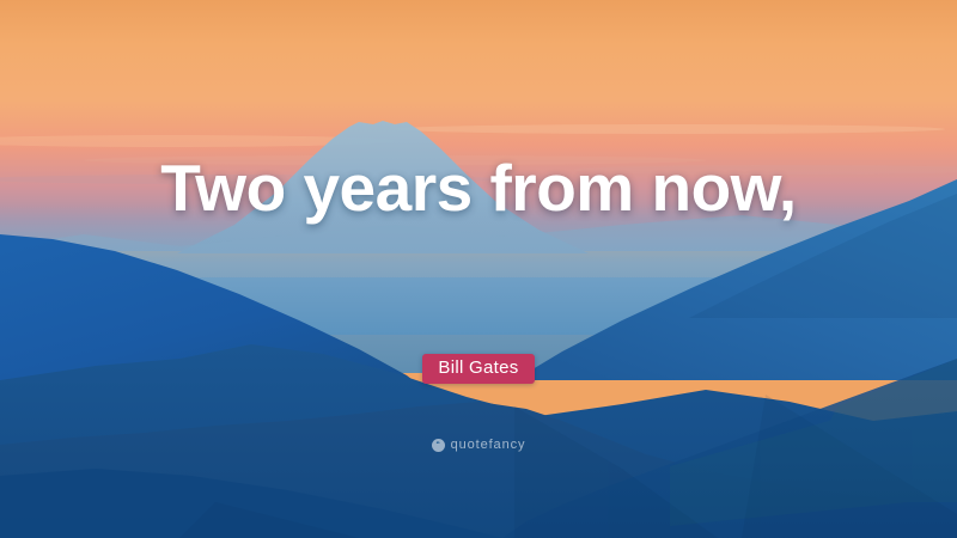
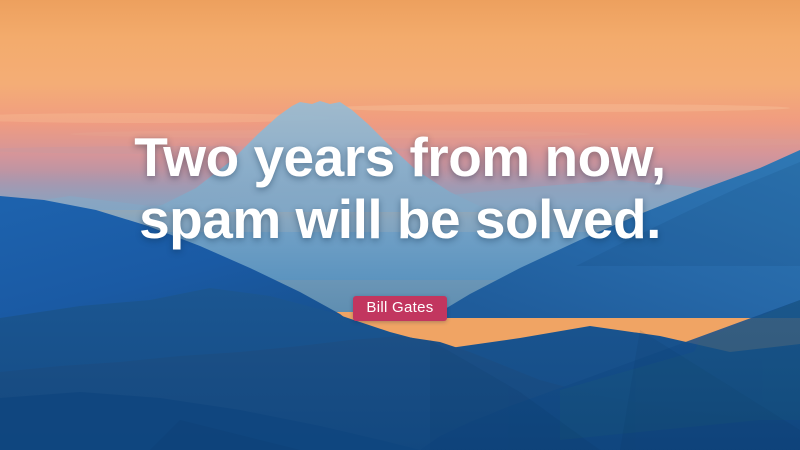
  Two years from now,
+ spam will be solved.
  Bill Gates
- quotefancy
